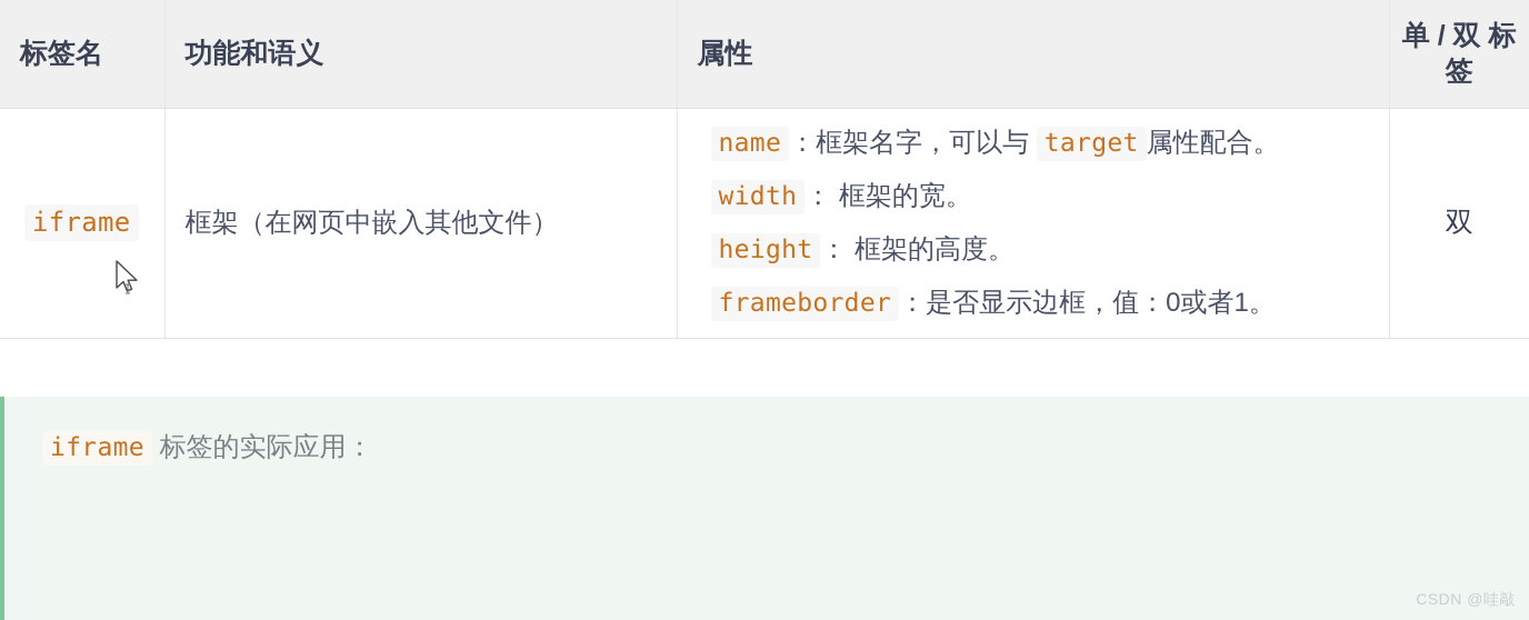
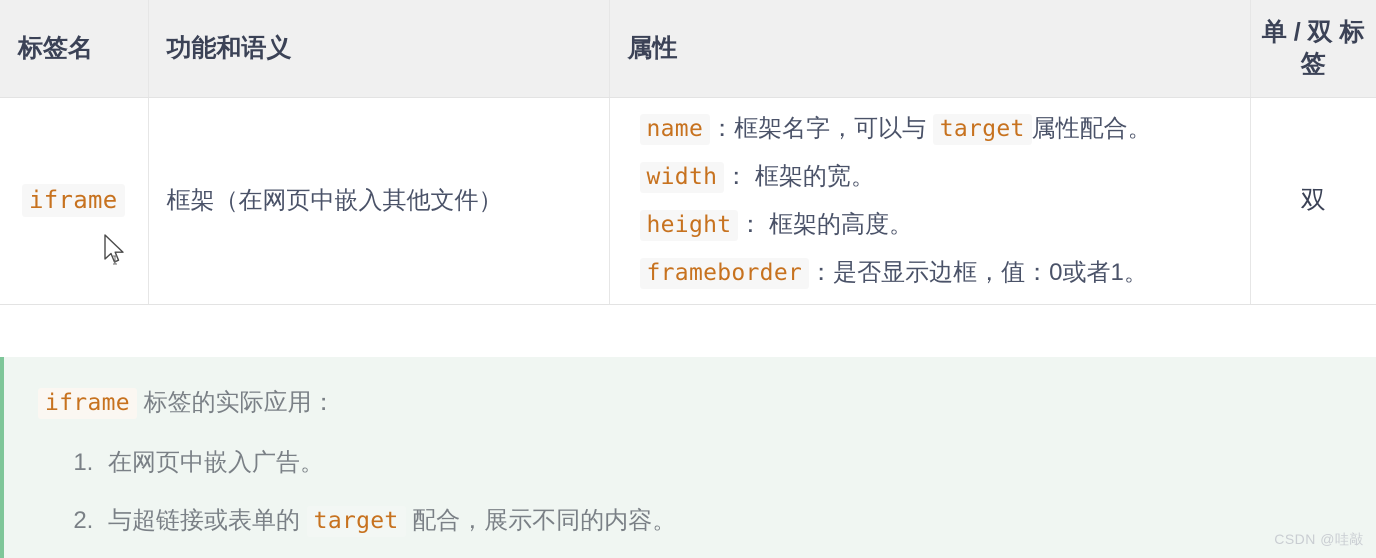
  标签名	功能和语义	属性	单 / 双 标签
  iframe	框架（在网页中嵌入其他文件）	name ：框架名字，可以与 target 属性配合。 width ： 框架的宽。 height ： 框架的高度。 frameborder ：是否显示边框，值：0或者1。	双
  iframe 标签的实际应用：
+ 在网页中嵌入广告。
+ 与超链接或表单的 target 配合，展示不同的内容。
  CSDN @哇敲
